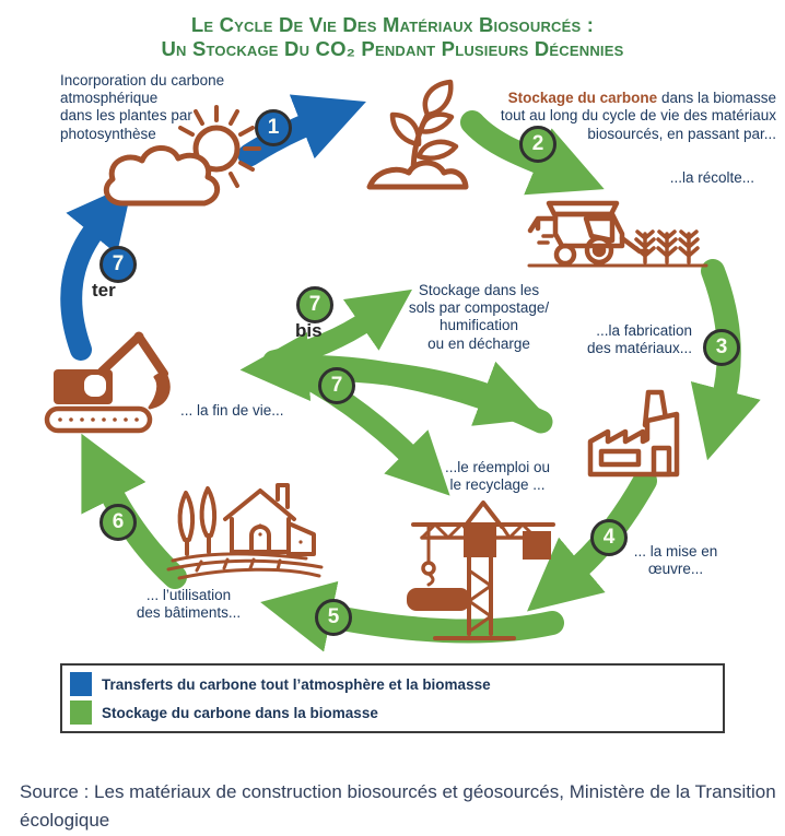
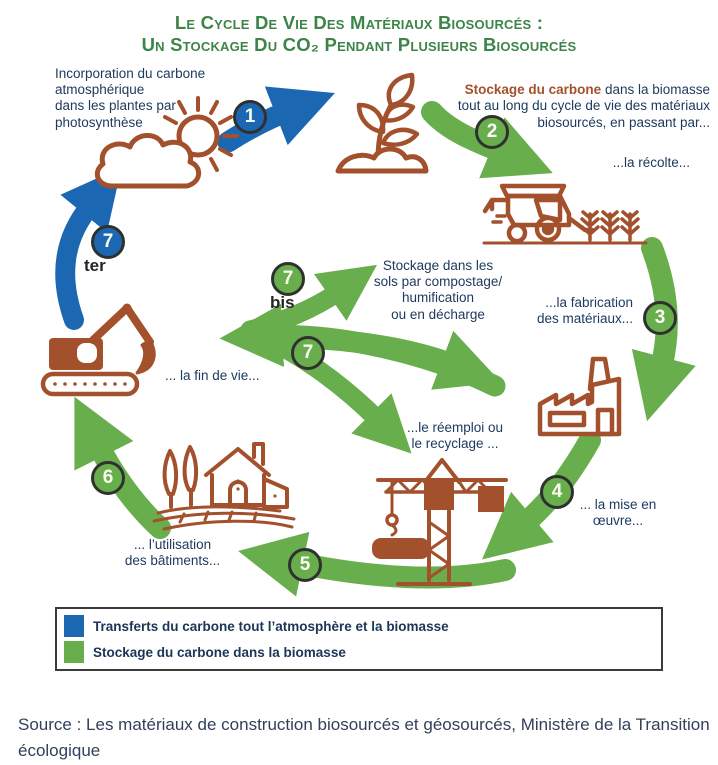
  Le Cycle De Vie Des Matériaux Biosourcés :
- Un Stockage Du CO₂ Pendant Plusieurs Décennies
+ Un Stockage Du CO₂ Pendant Plusieurs Biosourcés
  Incorporation du carbone atmosphérique
  dans les plantes par
  photosynthèse
  Stockage du carbone dans la biomasse
  tout au long du cycle de vie des matériaux
  biosourcés, en passant par...
  ...la récolte...
  ...la fabrication
  des matériaux...
  Stockage dans les
  sols par compostage/
  humification
  ou en décharge
  ...le réemploi ou
  le recyclage ...
  ... la mise en
  œuvre...
  ... l’utilisation
  des bâtiments...
  ... la fin de vie...
  1
  2
  3
  4
  5
  6
  7
  7
  bis
  7
  ter
  Transferts du carbone tout l’atmosphère et la biomasse
  Stockage du carbone dans la biomasse
  Source : Les matériaux de construction biosourcés et géosourcés, Ministère de la Transition écologique
